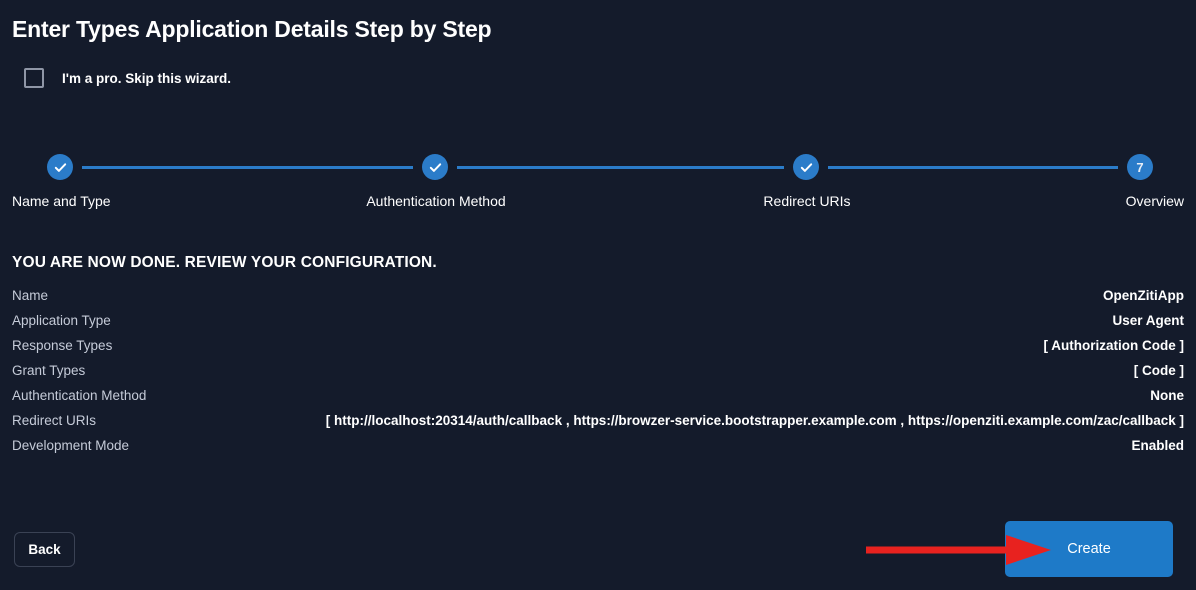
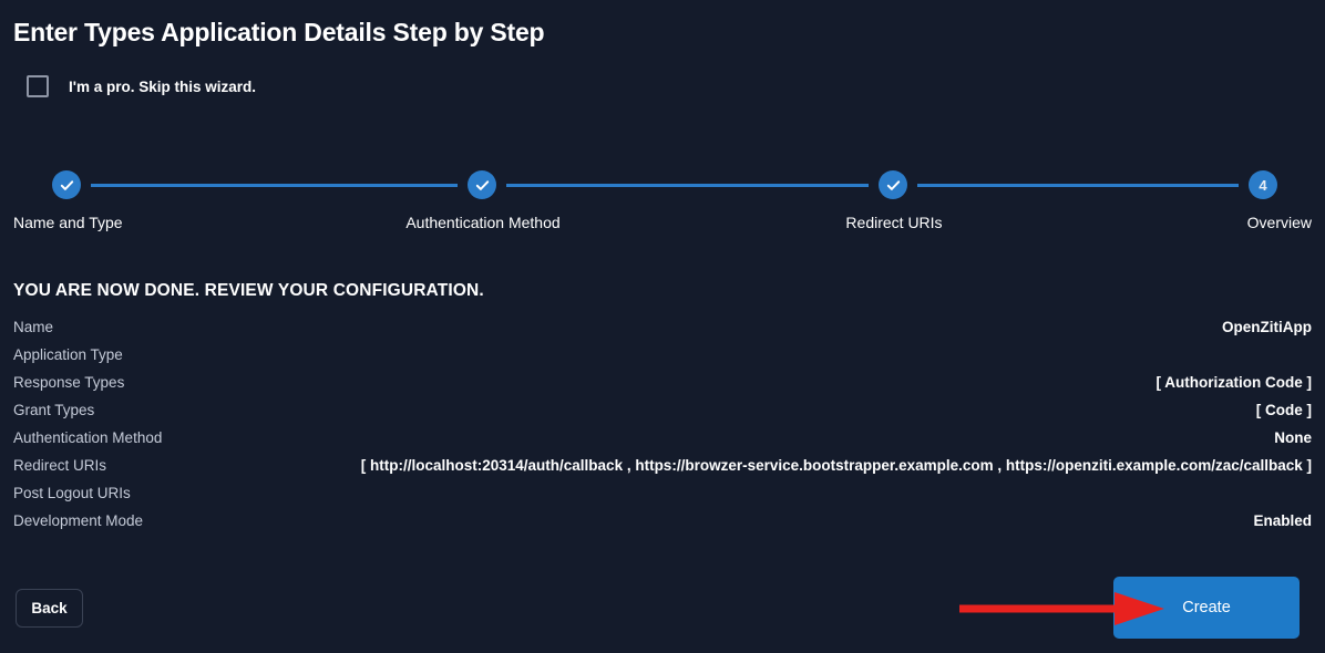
  Enter Types Application Details Step by Step
  I'm a pro. Skip this wizard.
  Name and Type
  Authentication Method
  Redirect URIs
- 7
+ 4
  Overview
  YOU ARE NOW DONE. REVIEW YOUR CONFIGURATION.
  Name
  OpenZitiApp
  Application Type
- User Agent
  Response Types
  [ Authorization Code ]
  Grant Types
  [ Code ]
  Authentication Method
  None
  Redirect URIs
  [ http://localhost:20314/auth/callback , https://browzer-service.bootstrapper.example.com , https://openziti.example.com/zac/callback ]
+ Post Logout URIs
  Development Mode
  Enabled
  Back
  Create
